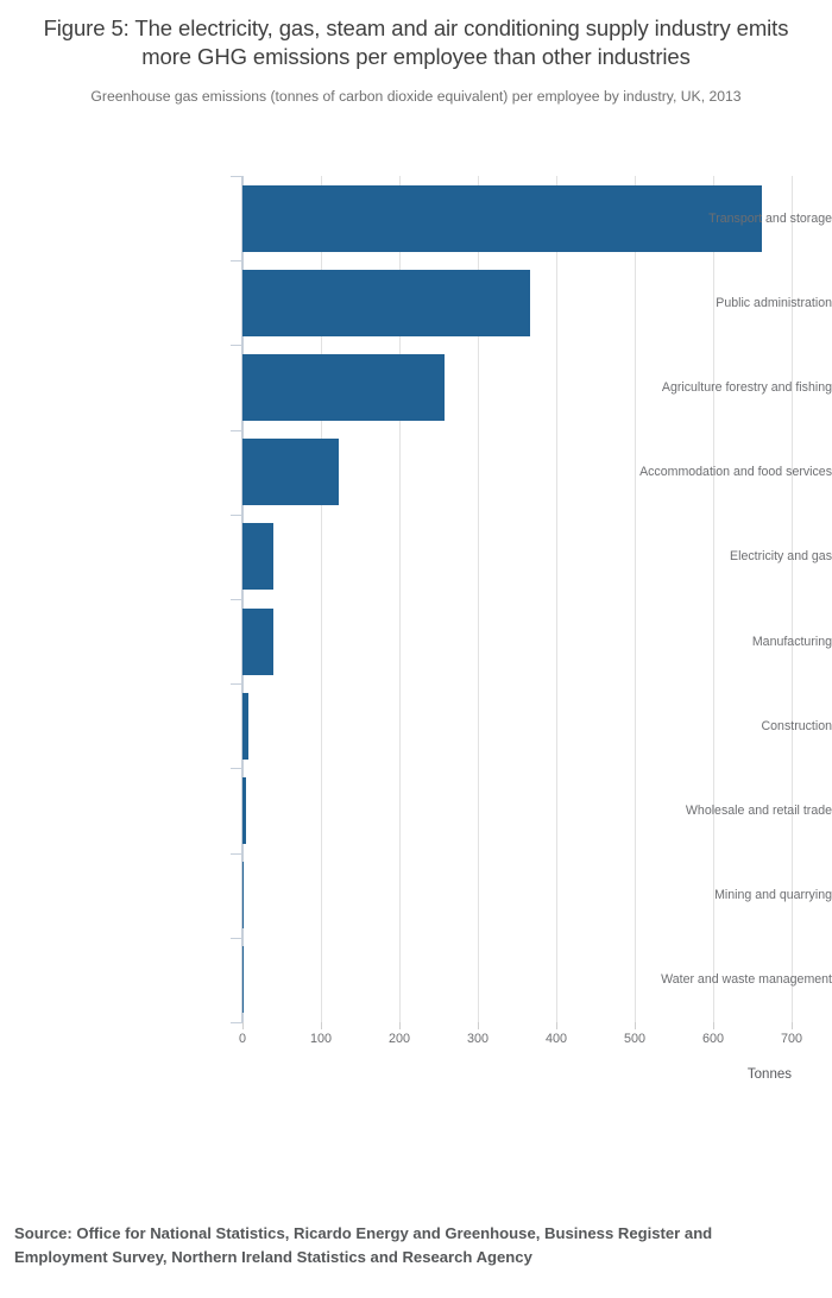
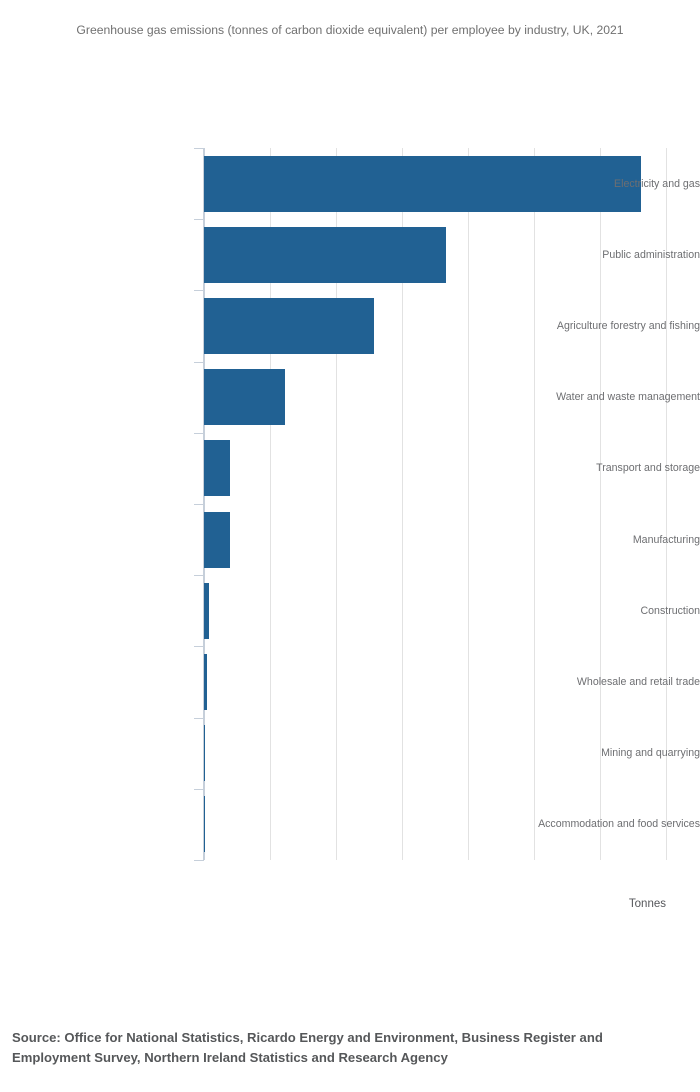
- Figure 5: The electricity, gas, steam and air conditioning supply industry emits more GHG emissions per employee than other industries
- Greenhouse gas emissions (tonnes of carbon dioxide equivalent) per employee by industry, UK, 2013
+ Greenhouse gas emissions (tonnes of carbon dioxide equivalent) per employee by industry, UK, 2021
- 0
- 100
- 200
- 300
- 400
- 500
- 600
- 700
  Tonnes
- Transport and storage
+ Electricity and gas
  Public administration
  Agriculture forestry and fishing
- Accommodation and food services
+ Water and waste management
- Electricity and gas
+ Transport and storage
  Manufacturing
  Construction
  Wholesale and retail trade
  Mining and quarrying
- Water and waste management
+ Accommodation and food services
- Source: Office for National Statistics, Ricardo Energy and Greenhouse, Business Register and Employment Survey, Northern Ireland Statistics and Research Agency
+ Source: Office for National Statistics, Ricardo Energy and Environment, Business Register and Employment Survey, Northern Ireland Statistics and Research Agency
